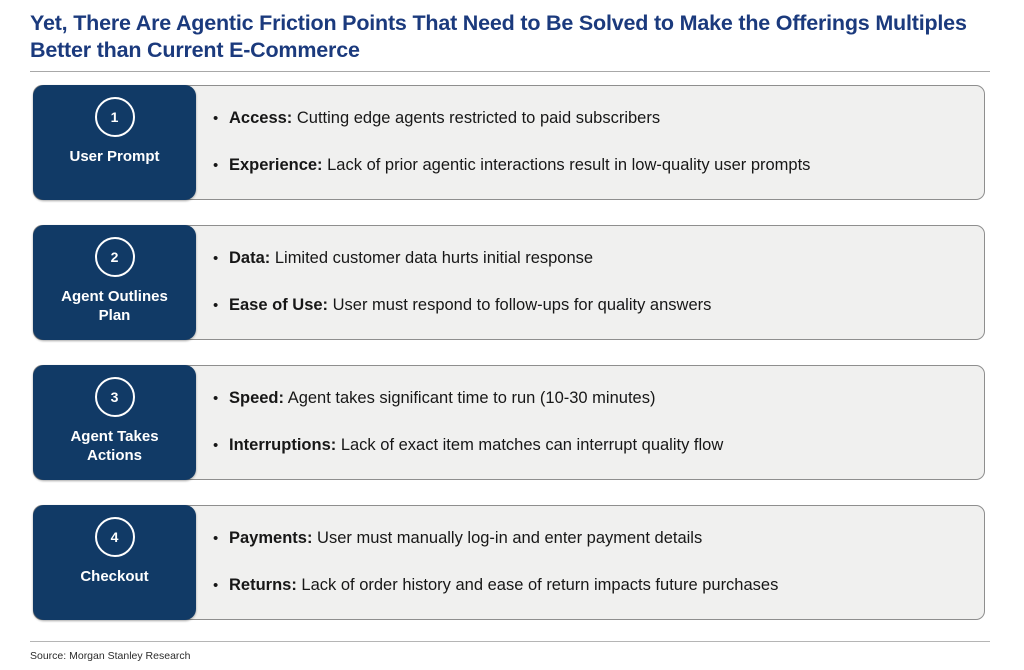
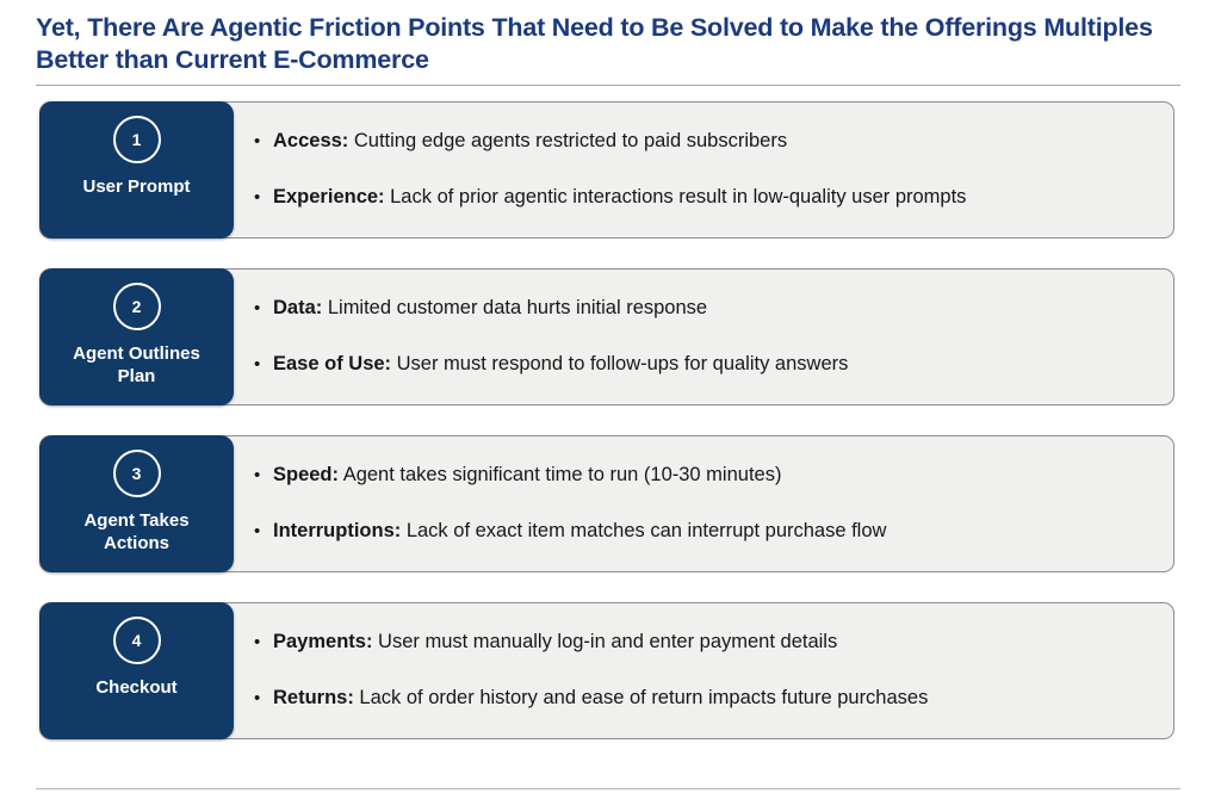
  Yet, There Are Agentic Friction Points That Need to Be Solved to Make the Offerings Multiples Better than Current E-Commerce
  1
  User Prompt
  •
  Access: Cutting edge agents restricted to paid subscribers
  •
  Experience: Lack of prior agentic interactions result in low-quality user prompts
  2
  Agent Outlines
  Plan
  •
  Data: Limited customer data hurts initial response
  •
  Ease of Use: User must respond to follow-ups for quality answers
  3
  Agent Takes
  Actions
  •
  Speed: Agent takes significant time to run (10-30 minutes)
  •
- Interruptions: Lack of exact item matches can interrupt quality flow
+ Interruptions: Lack of exact item matches can interrupt purchase flow
  4
  Checkout
  •
  Payments: User must manually log-in and enter payment details
  •
  Returns: Lack of order history and ease of return impacts future purchases
- Source: Morgan Stanley Research
